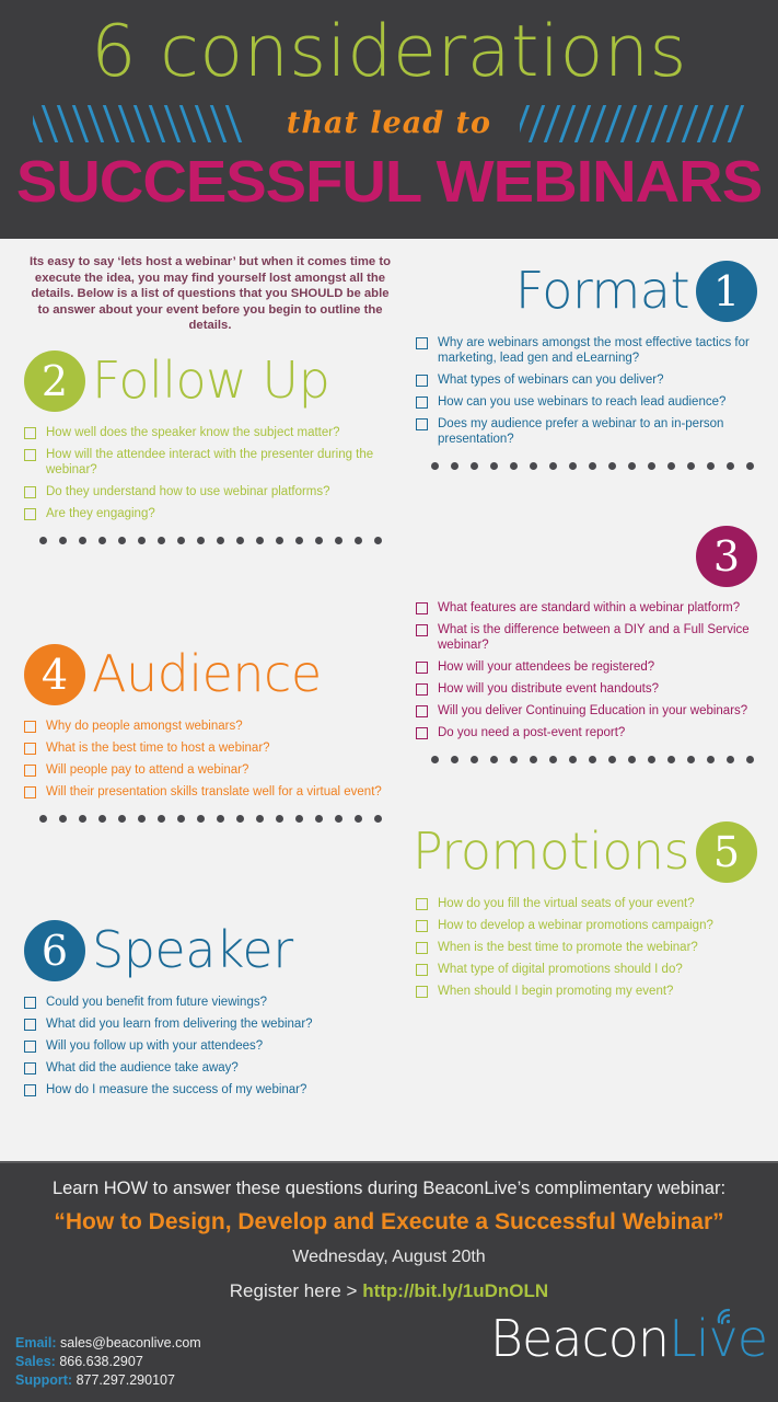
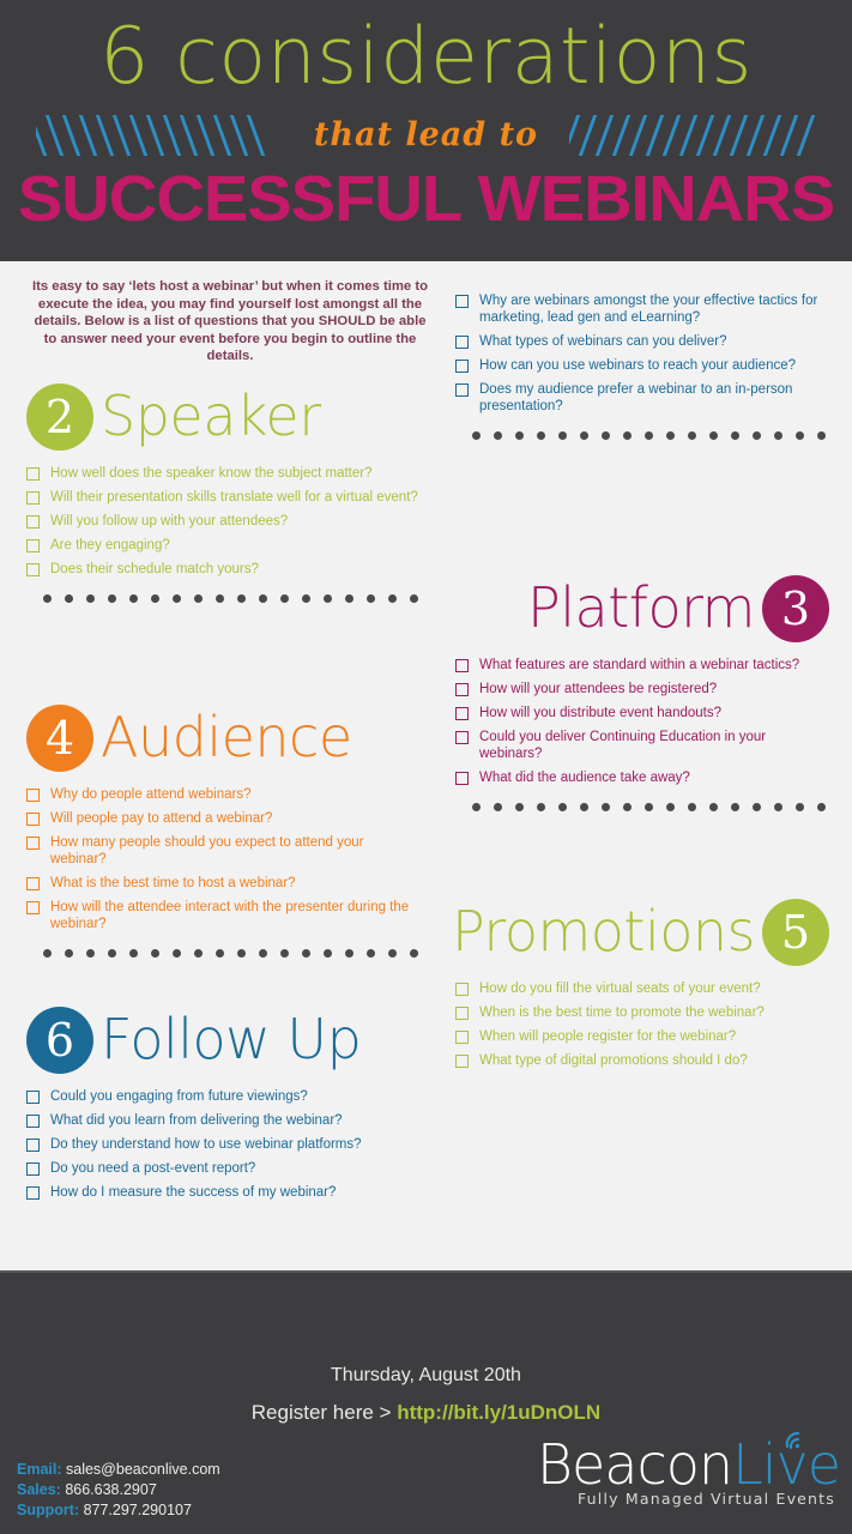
  6 considerations
  that lead to
  SUCCESSFUL WEBINARS
- Its easy to say ‘lets host a webinar’ but when it comes time to execute the idea, you may find yourself lost amongst all the details. Below is a list of questions that you SHOULD be able to answer about your event before you begin to outline the details.
+ Its easy to say ‘lets host a webinar’ but when it comes time to execute the idea, you may find yourself lost amongst all the details. Below is a list of questions that you SHOULD be able to answer need your event before you begin to outline the details.
  2
- Follow Up
+ Speaker
  How well does the speaker know the subject matter?
- How will the attendee interact with the presenter during the webinar?
+ Will their presentation skills translate well for a virtual event?
- Do they understand how to use webinar platforms?
+ Will you follow up with your attendees?
  Are they engaging?
+ Does their schedule match yours?
  4
  Audience
- Why do people amongst webinars?
+ Why do people attend webinars?
- What is the best time to host a webinar?
+ Will people pay to attend a webinar?
+ How many people should you expect to attend your webinar?
- Will people pay to attend a webinar?
+ What is the best time to host a webinar?
- Will their presentation skills translate well for a virtual event?
+ How will the attendee interact with the presenter during the webinar?
  6
- Speaker
+ Follow Up
- Could you benefit from future viewings?
+ Could you engaging from future viewings?
  What did you learn from delivering the webinar?
- Will you follow up with your attendees?
+ Do they understand how to use webinar platforms?
- What did the audience take away?
+ Do you need a post-event report?
  How do I measure the success of my webinar?
- 1
- Format
- Why are webinars amongst the most effective tactics for marketing, lead gen and eLearning?
+ Why are webinars amongst the your effective tactics for marketing, lead gen and eLearning?
  What types of webinars can you deliver?
- How can you use webinars to reach lead audience?
+ How can you use webinars to reach your audience?
  Does my audience prefer a webinar to an in-person presentation?
  3
+ Platform
- What features are standard within a webinar platform?
+ What features are standard within a webinar tactics?
- What is the difference between a DIY and a Full Service webinar?
  How will your attendees be registered?
  How will you distribute event handouts?
- Will you deliver Continuing Education in your webinars?
+ Could you deliver Continuing Education in your webinars?
- Do you need a post-event report?
+ What did the audience take away?
  5
  Promotions
  How do you fill the virtual seats of your event?
- How to develop a webinar promotions campaign?
  When is the best time to promote the webinar?
+ When will people register for the webinar?
  What type of digital promotions should I do?
- When should I begin promoting my event?
- Learn HOW to answer these questions during BeaconLive’s complimentary webinar:
- “How to Design, Develop and Execute a Successful Webinar”
- Wednesday, August 20th
+ Thursday, August 20th
  Register here > http://bit.ly/1uDnOLN
  Email: sales@beaconlive.com
  Sales: 866.638.2907
  Support: 877.297.290107
  BeaconLive
+ Fully Managed Virtual Events
